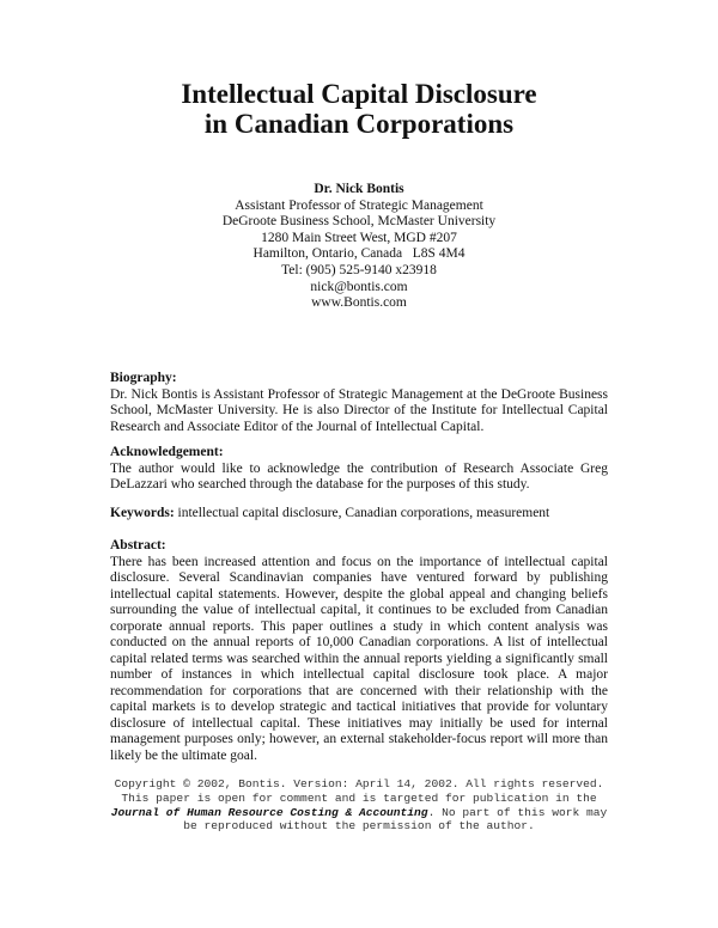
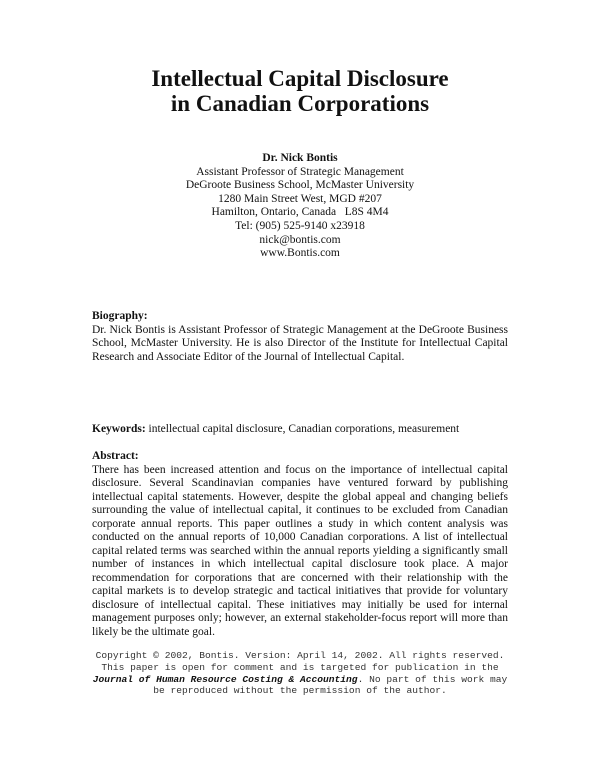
  Intellectual Capital Disclosure
  in Canadian Corporations
  Dr. Nick Bontis
  Assistant Professor of Strategic Management
  DeGroote Business School, McMaster University
  1280 Main Street West, MGD #207
  Hamilton, Ontario, Canada L8S 4M4
  Tel: (905) 525-9140 x23918
  nick@bontis.com
  www.Bontis.com
  Biography:
  Dr. Nick Bontis is Assistant Professor of Strategic Management at the DeGroote Business School, McMaster University. He is also Director of the Institute for Intellectual Capital Research and Associate Editor of the Journal of Intellectual Capital.
- Acknowledgement:
- The author would like to acknowledge the contribution of Research Associate Greg DeLazzari who searched through the database for the purposes of this study.
  Keywords: intellectual capital disclosure, Canadian corporations, measurement
  Abstract:
  There has been increased attention and focus on the importance of intellectual capital disclosure. Several Scandinavian companies have ventured forward by publishing intellectual capital statements. However, despite the global appeal and changing beliefs surrounding the value of intellectual capital, it continues to be excluded from Canadian corporate annual reports. This paper outlines a study in which content analysis was conducted on the annual reports of 10,000 Canadian corporations. A list of intellectual capital related terms was searched within the annual reports yielding a significantly small number of instances in which intellectual capital disclosure took place. A major recommendation for corporations that are concerned with their relationship with the capital markets is to develop strategic and tactical initiatives that provide for voluntary disclosure of intellectual capital. These initiatives may initially be used for internal management purposes only; however, an external stakeholder-focus report will more than likely be the ultimate goal.
  Copyright © 2002, Bontis. Version: April 14, 2002. All rights reserved.
  This paper is open for comment and is targeted for publication in the
  Journal of Human Resource Costing & Accounting. No part of this work may
  be reproduced without the permission of the author.
